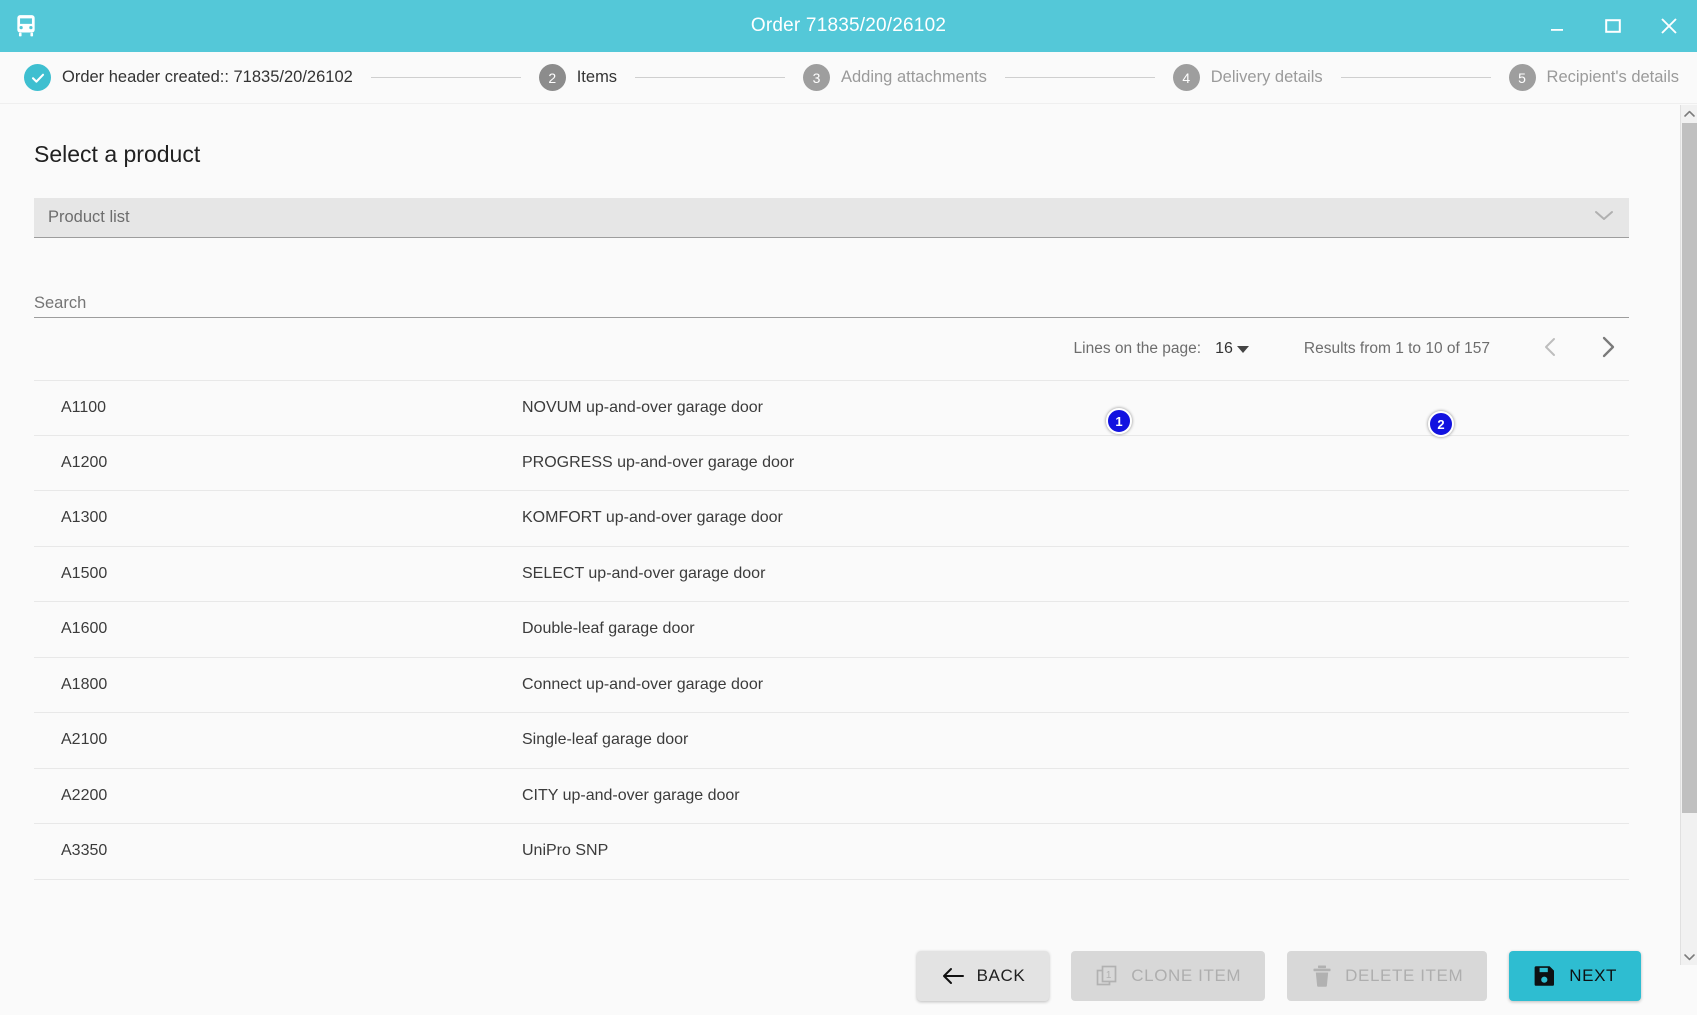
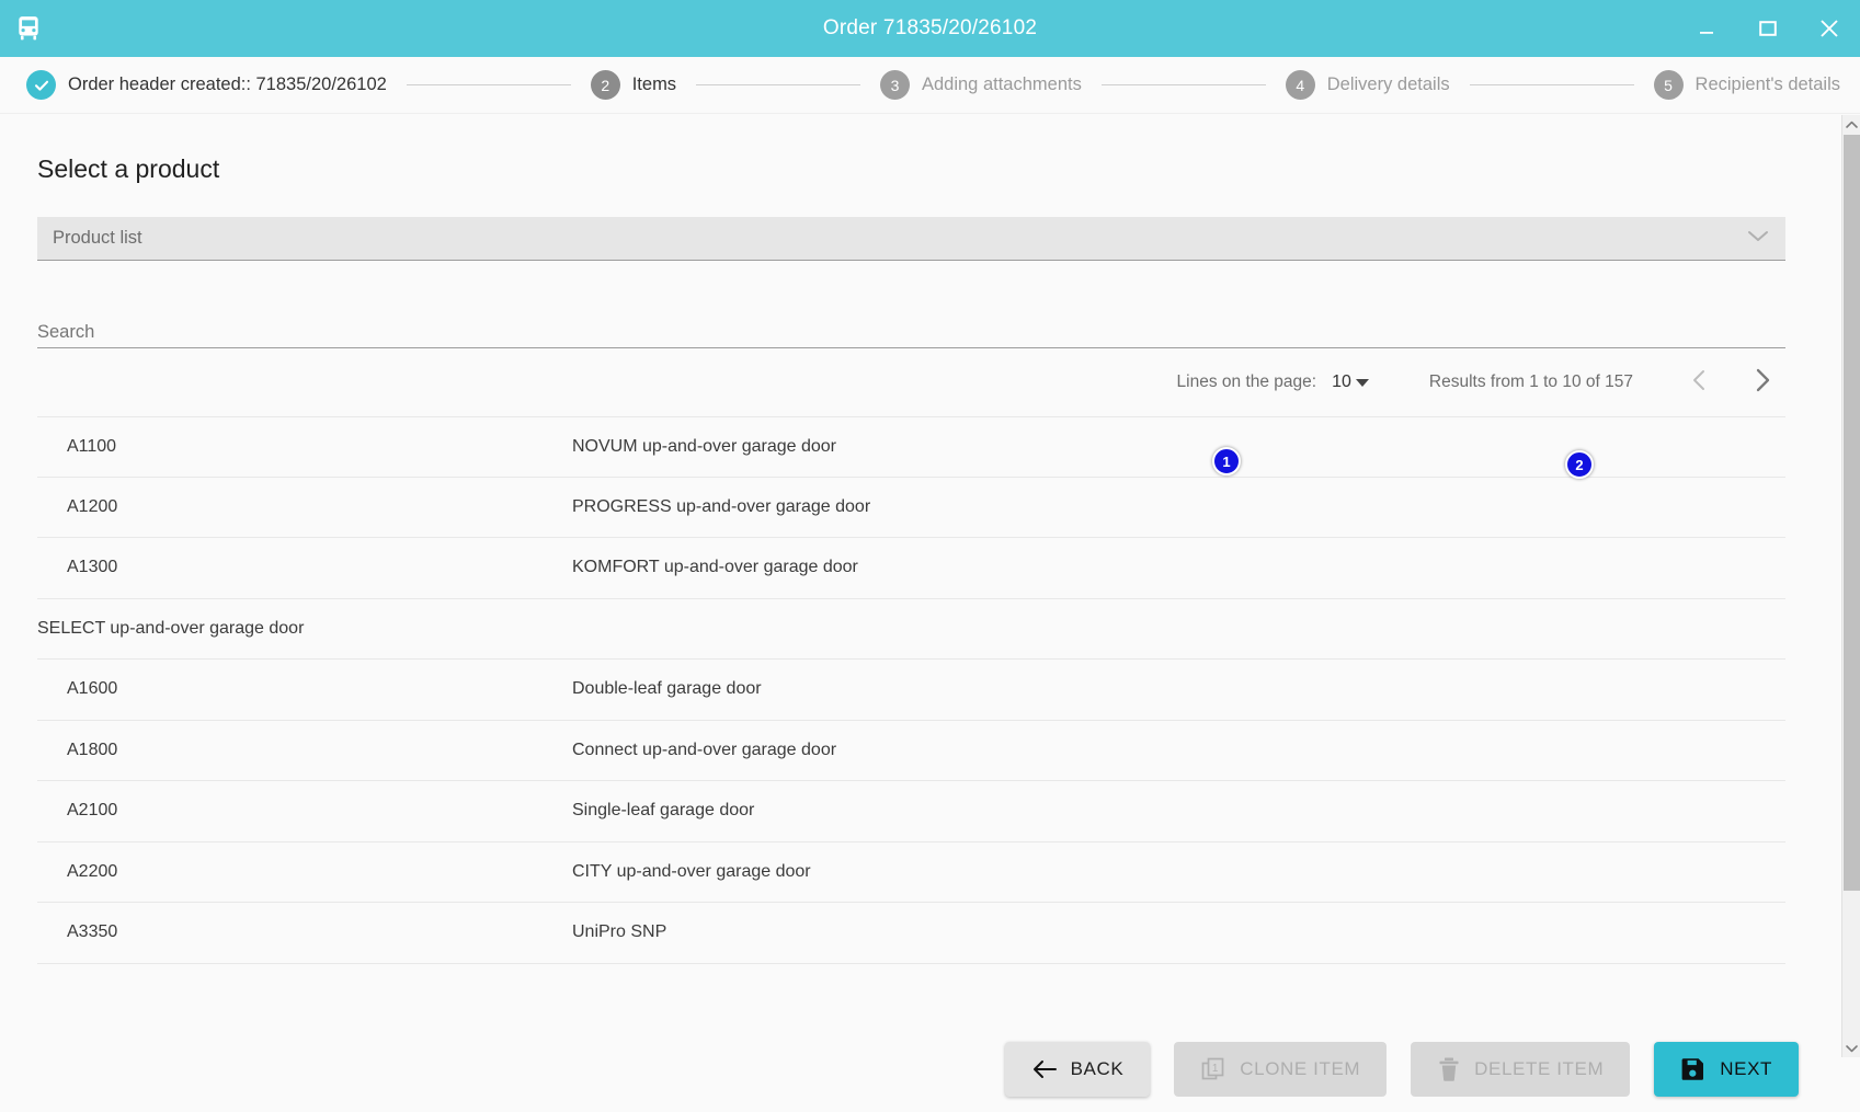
  Order 71835/20/26102
  Order header created:: 71835/20/26102
  2
  Items
  3
  Adding attachments
  4
  Delivery details
  5
  Recipient's details
  Select a product
  Product list
  Search
  Lines on the page:
- 16
+ 10
  Results from 1 to 10 of 157
  A1100
  NOVUM up-and-over garage door
  A1200
  PROGRESS up-and-over garage door
  A1300
  KOMFORT up-and-over garage door
- A1500
  SELECT up-and-over garage door
  A1600
  Double-leaf garage door
  A1800
  Connect up-and-over garage door
  A2100
  Single-leaf garage door
  A2200
  CITY up-and-over garage door
  A3350
  UniPro SNP
  1
  2
  BACK
  1
  CLONE ITEM
  DELETE ITEM
  NEXT
